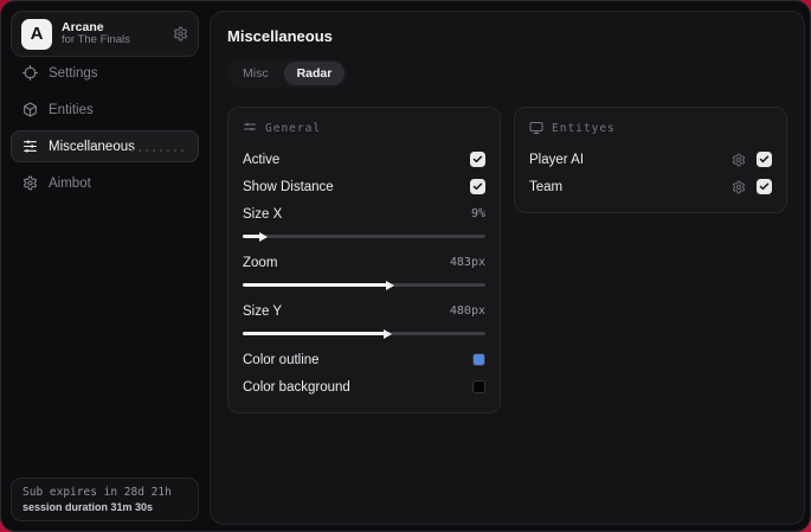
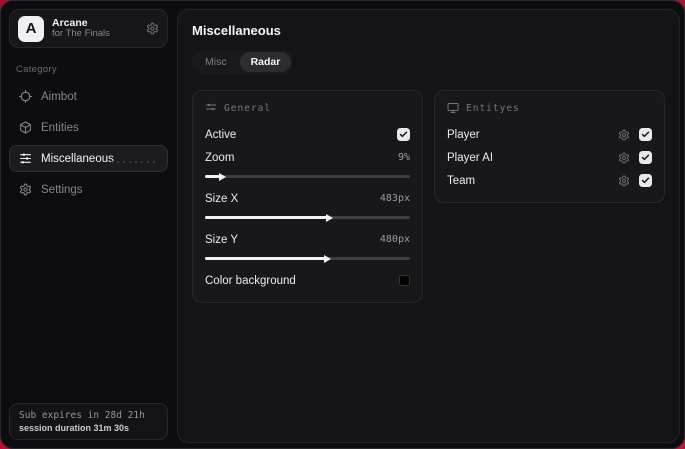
  A
  Arcane
  for The Finals
+ Category
- Settings
+ Aimbot
  Entities
  Miscellaneou
- Aimbot
+ Settings
  Sub expires in 28d 21h
  session duration 31m 30s
  Miscellaneous
  Misc
  Radar
  General
  Active
- Show Distance
- Size X
+ Zoom
  9%
- Zoom
+ Size X
  483px
  Size Y
  480px
- Color outline
  Color background
  Entityes
+ Player
  Player AI
  Team
